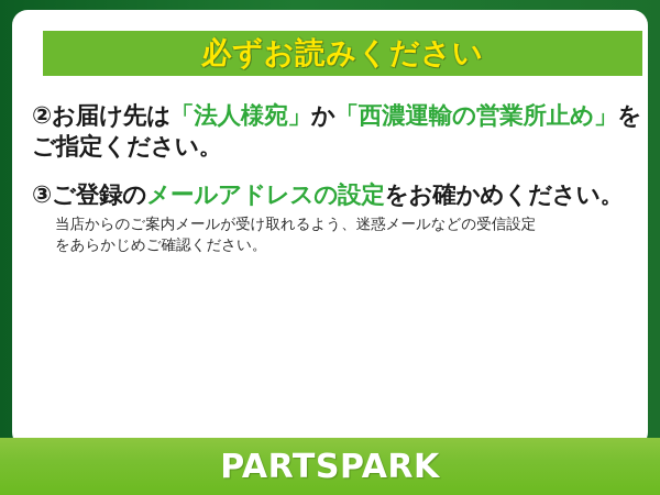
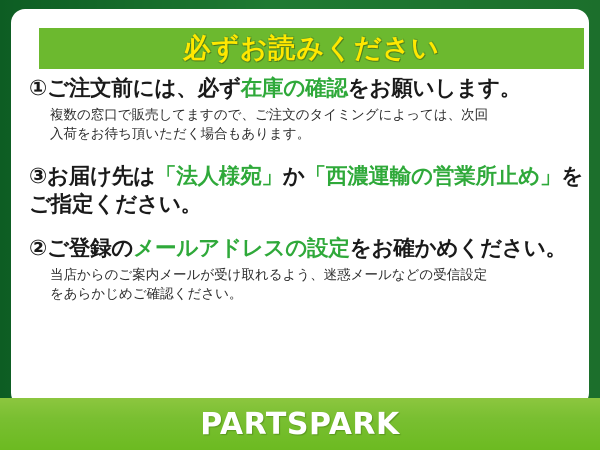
  必ずお読みください
+ ①ご注文前には、必ず在庫の確認をお願いします。
+ 複数の窓口で販売してますので、ご注文のタイミングによっては、次回
+ 入荷をお待ち頂いただく場合もあります。
- ②お届け先は「法人様宛」か「西濃運輸の営業所止め」をご指定ください。
+ ③お届け先は「法人様宛」か「西濃運輸の営業所止め」をご指定ください。
- ③ご登録のメールアドレスの設定をお確かめください。
+ ②ご登録のメールアドレスの設定をお確かめください。
  当店からのご案内メールが受け取れるよう、迷惑メールなどの受信設定
  をあらかじめご確認ください。
  PARTSPARK
